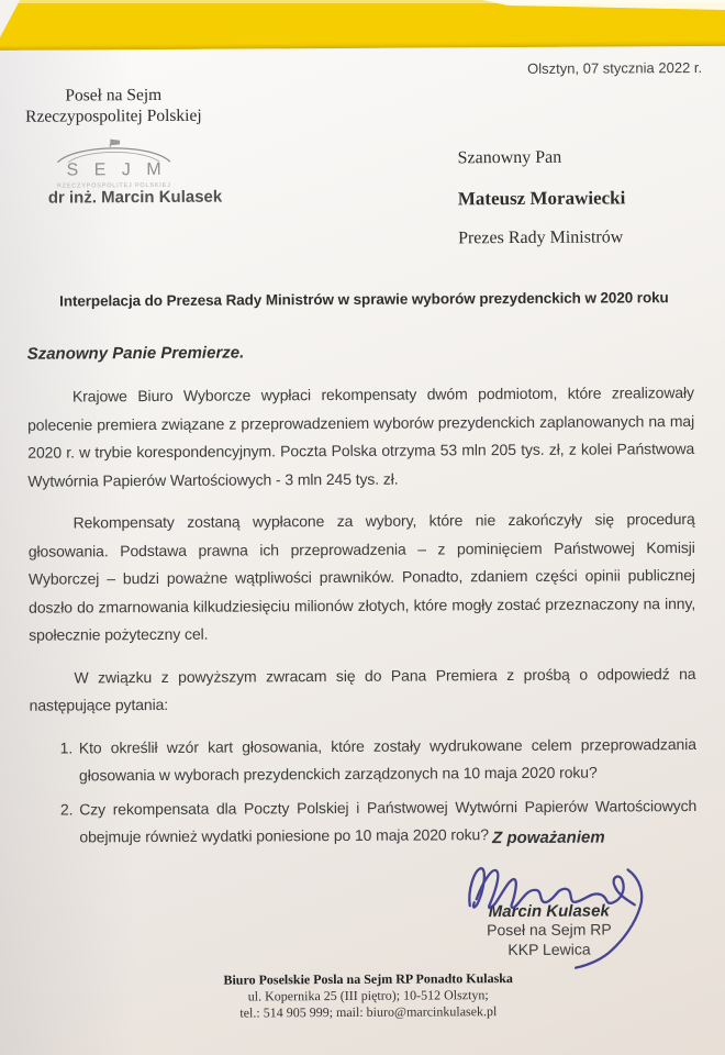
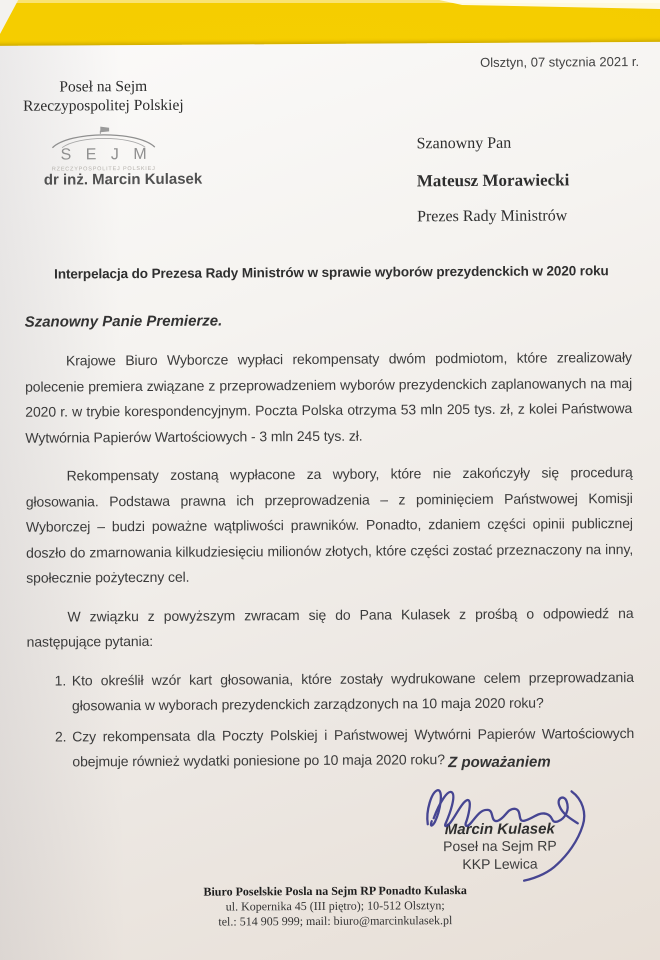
- Olsztyn, 07 stycznia 2022 r.
+ Olsztyn, 07 stycznia 2021 r.
  Poseł na Sejm
  Rzeczypospolitej Polskiej
  S E J M
  dr inż. Marcin Kulasek
  Szanowny Pan
  Mateusz Morawiecki
  Prezes Rady Ministrów
  Interpelacja do Prezesa Rady Ministrów w sprawie wyborów prezydenckich w 2020 roku
  Szanowny Panie Premierze.
  Krajowe Biuro Wyborcze wypłaci rekompensaty dwóm podmiotom, które zrealizowały polecenie premiera związane z przeprowadzeniem wyborów prezydenckich zaplanowanych na maj 2020 r. w trybie korespondencyjnym. Poczta Polska otrzyma 53 mln 205 tys. zł, z kolei Państwowa Wytwórnia Papierów Wartościowych - 3 mln 245 tys. zł.
- Rekompensaty zostaną wypłacone za wybory, które nie zakończyły się procedurą głosowania. Podstawa prawna ich przeprowadzenia – z pominięciem Państwowej Komisji Wyborczej – budzi poważne wątpliwości prawników. Ponadto, zdaniem części opinii publicznej doszło do zmarnowania kilkudziesięciu milionów złotych, które mogły zostać przeznaczony na inny, społecznie pożyteczny cel.
+ Rekompensaty zostaną wypłacone za wybory, które nie zakończyły się procedurą głosowania. Podstawa prawna ich przeprowadzenia – z pominięciem Państwowej Komisji Wyborczej – budzi poważne wątpliwości prawników. Ponadto, zdaniem części opinii publicznej doszło do zmarnowania kilkudziesięciu milionów złotych, które części zostać przeznaczony na inny, społecznie pożyteczny cel.
- W związku z powyższym zwracam się do Pana Premiera z prośbą o odpowiedź na następujące pytania:
+ W związku z powyższym zwracam się do Pana Kulasek z prośbą o odpowiedź na następujące pytania:
  Kto określił wzór kart głosowania, które zostały wydrukowane celem przeprowadzania głosowania w wyborach prezydenckich zarządzonych na 10 maja 2020 roku?
  Czy rekompensata dla Poczty Polskiej i Państwowej Wytwórni Papierów Wartościowych obejmuje również wydatki poniesione po 10 maja 2020 roku?
  Z poważaniem
  Marcin Kulasek
  Poseł na Sejm RP
  KKP Lewica
  Biuro Poselskie Posla na Sejm RP Ponadto Kulaska
- ul. Kopernika 25 (III piętro); 10-512 Olsztyn;
+ ul. Kopernika 45 (III piętro); 10-512 Olsztyn;
  tel.: 514 905 999; mail: biuro@marcinkulasek.pl
